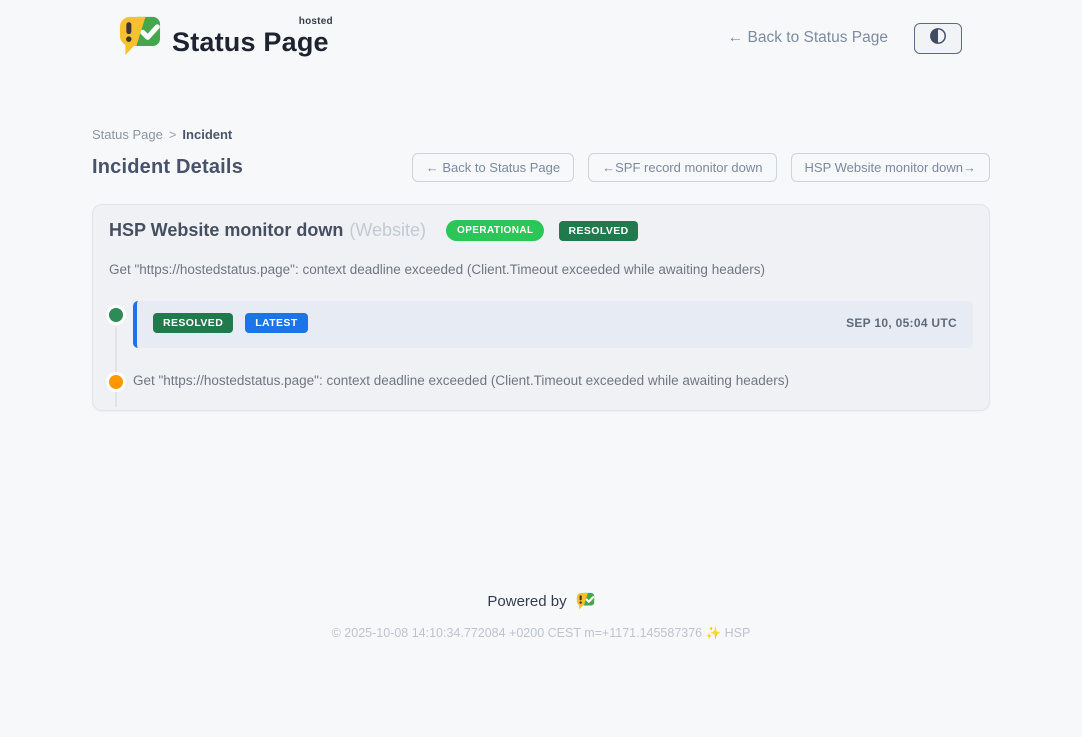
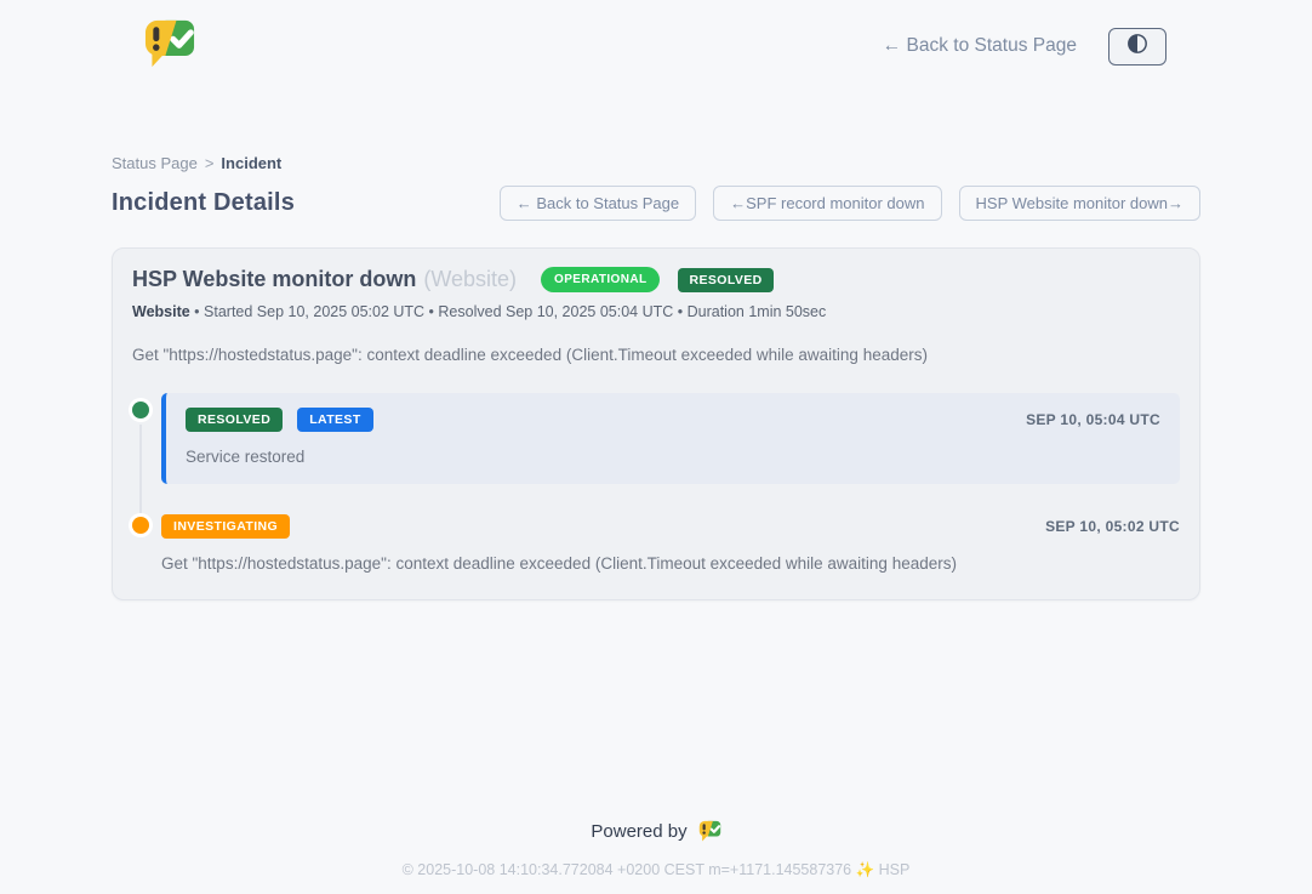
- Status Page
- hosted
  ← Back to Status Page
  Status Page > Incident
  Incident Details
  ← Back to Status Page
  ←SPF record monitor down
  HSP Website monitor down→
  HSP Website monitor down
  (Website)
  OPERATIONAL
  RESOLVED
+ Website • Started Sep 10, 2025 05:02 UTC • Resolved Sep 10, 2025 05:04 UTC • Duration 1min 50sec
  Get "https://hostedstatus.page": context deadline exceeded (Client.Timeout exceeded while awaiting headers)
  RESOLVED
  LATEST
  SEP 10, 05:04 UTC
+ Service restored
+ INVESTIGATING
+ SEP 10, 05:02 UTC
  Get "https://hostedstatus.page": context deadline exceeded (Client.Timeout exceeded while awaiting headers)
  Powered by
  © 2025-10-08 14:10:34.772084 +0200 CEST m=+1171.145587376 ✨ HSP
